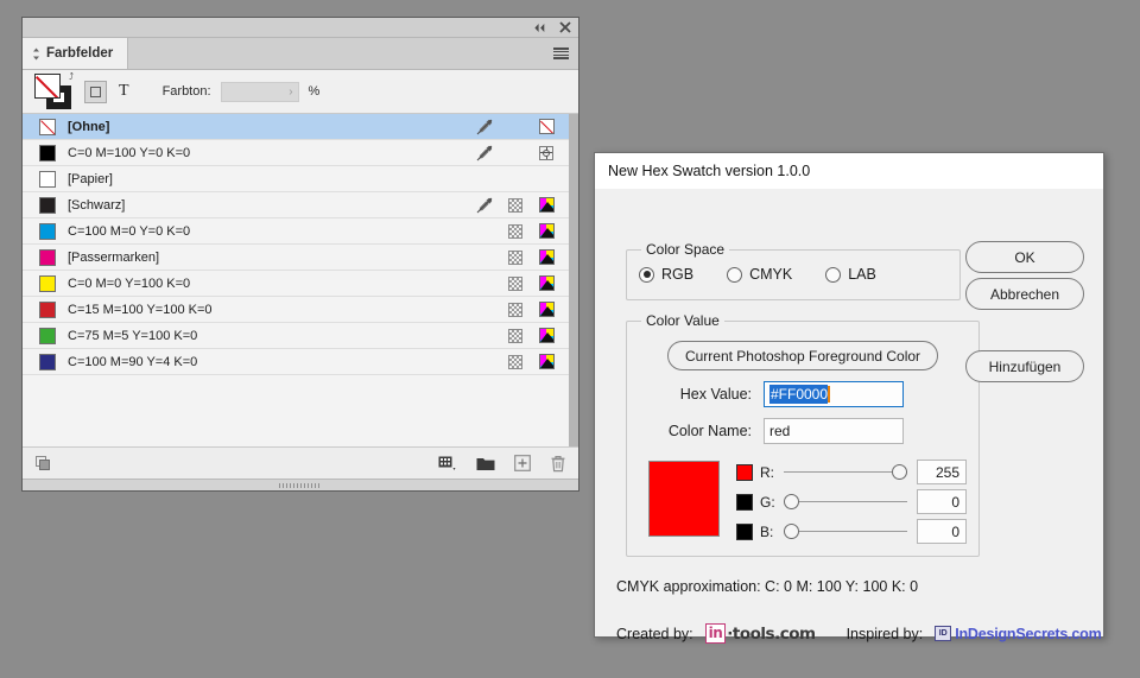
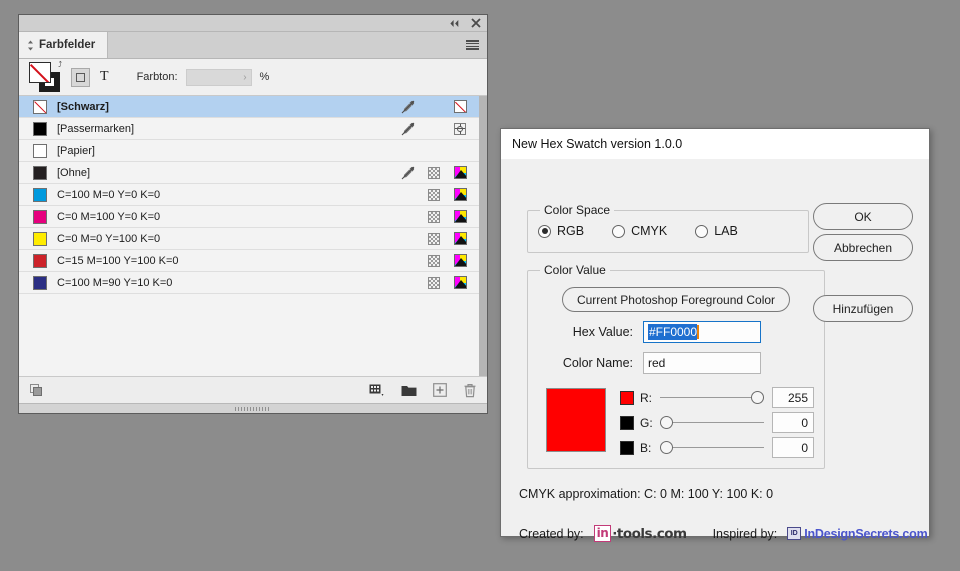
  Farbfelder
  ⤴
  T
  Farbton:
  ›
  %
- [Ohne]
+ [Schwarz]
- C=0 M=100 Y=0 K=0
+ [Passermarken]
  [Papier]
- [Schwarz]
+ [Ohne]
  C=100 M=0 Y=0 K=0
- [Passermarken]
+ C=0 M=100 Y=0 K=0
  C=0 M=0 Y=100 K=0
  C=15 M=100 Y=100 K=0
- C=75 M=5 Y=100 K=0
- C=100 M=90 Y=4 K=0
+ C=100 M=90 Y=10 K=0
  New Hex Swatch version 1.0.0
  Color Space
  RGB
  CMYK
  LAB
  Color Value
  Current Photoshop Foreground Color
  Hex Value:
  #FF0000
  Color Name:
  red
  R:
  255
  G:
  0
  B:
  0
  CMYK approximation: C: 0 M: 100 Y: 100 K: 0
  Created by:
  in
  ·tools.com
  Inspired by:
  InDesignSecrets.com
  OK
  Abbrechen
  Hinzufügen
